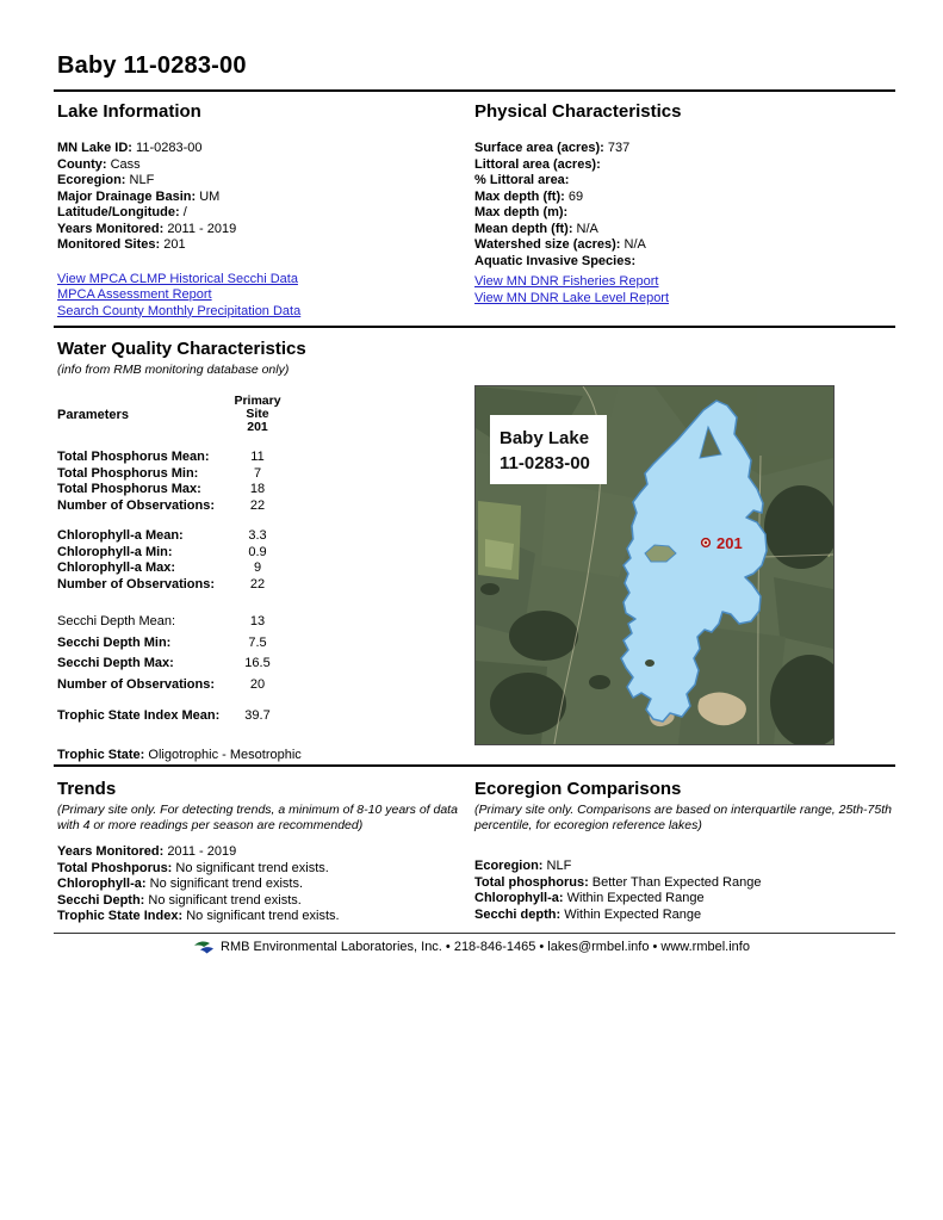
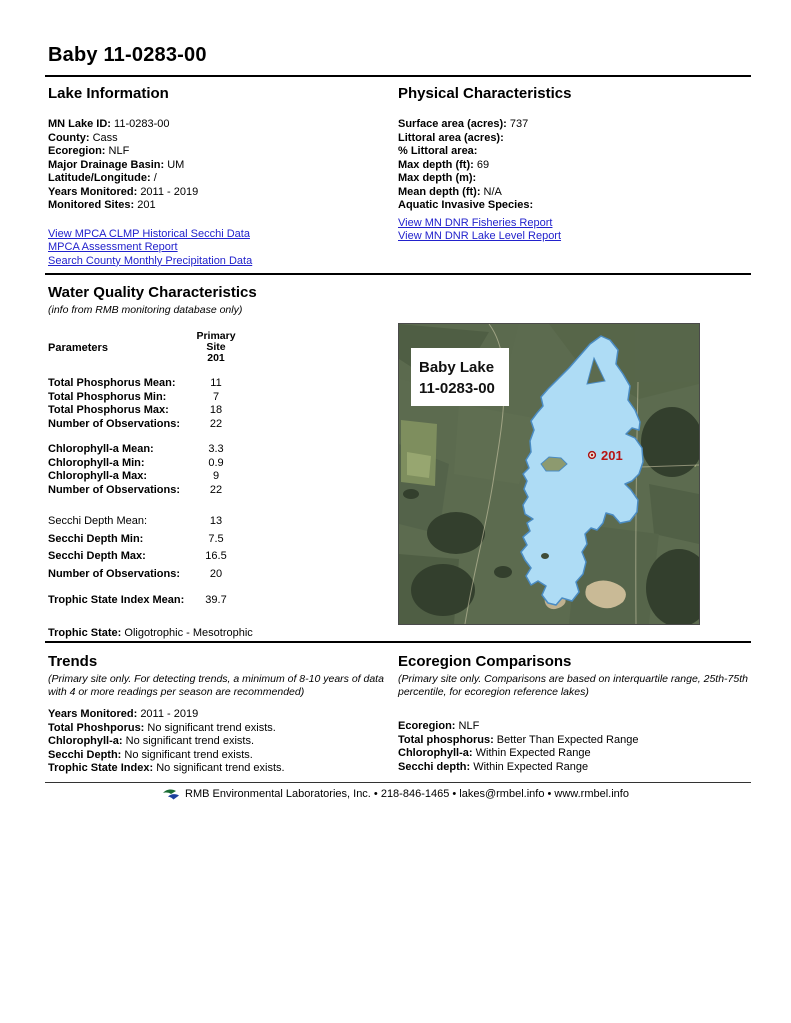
  Baby 11-0283-00
  Lake Information
  MN Lake ID: 11-0283-00
  County: Cass
  Ecoregion: NLF
  Major Drainage Basin: UM
  Latitude/Longitude: /
  Years Monitored: 2011 - 2019
  Monitored Sites: 201
  View MPCA CLMP Historical Secchi Data
  MPCA Assessment Report
  Search County Monthly Precipitation Data
  Physical Characteristics
  Surface area (acres): 737
  Littoral area (acres):
  % Littoral area:
  Max depth (ft): 69
  Max depth (m):
  Mean depth (ft): N/A
- Watershed size (acres): N/A
  Aquatic Invasive Species:
  View MN DNR Fisheries Report
  View MN DNR Lake Level Report
  Water Quality Characteristics
  (info from RMB monitoring database only)
  Parameters
  Primary
  Site
  201
  Total Phosphorus Mean:
  11
  Total Phosphorus Min:
  7
  Total Phosphorus Max:
  18
  Number of Observations:
  22
  Chlorophyll-a Mean:
  3.3
  Chlorophyll-a Min:
  0.9
  Chlorophyll-a Max:
  9
  Number of Observations:
  22
  Secchi Depth Mean:
  13
  Secchi Depth Min:
  7.5
  Secchi Depth Max:
  16.5
  Number of Observations:
  20
  Trophic State Index Mean:
  39.7
  Trophic State: Oligotrophic - Mesotrophic
  201
  Baby Lake
  11-0283-00
  Trends
  (Primary site only. For detecting trends, a minimum of 8-10 years of data with 4 or more readings per season are recommended)
  Years Monitored: 2011 - 2019
  Total Phoshporus: No significant trend exists.
  Chlorophyll-a: No significant trend exists.
  Secchi Depth: No significant trend exists.
  Trophic State Index: No significant trend exists.
  Ecoregion Comparisons
  (Primary site only. Comparisons are based on interquartile range, 25th-75th percentile, for ecoregion reference lakes)
  Ecoregion: NLF
  Total phosphorus: Better Than Expected Range
  Chlorophyll-a: Within Expected Range
  Secchi depth: Within Expected Range
  RMB Environmental Laboratories, Inc. • 218-846-1465 • lakes@rmbel.info • www.rmbel.info
